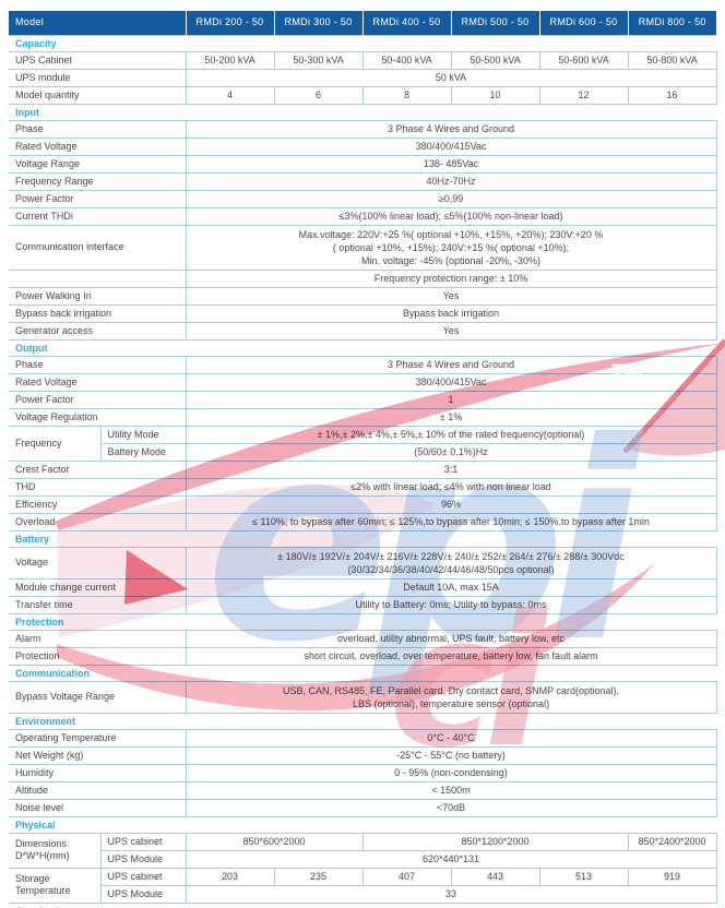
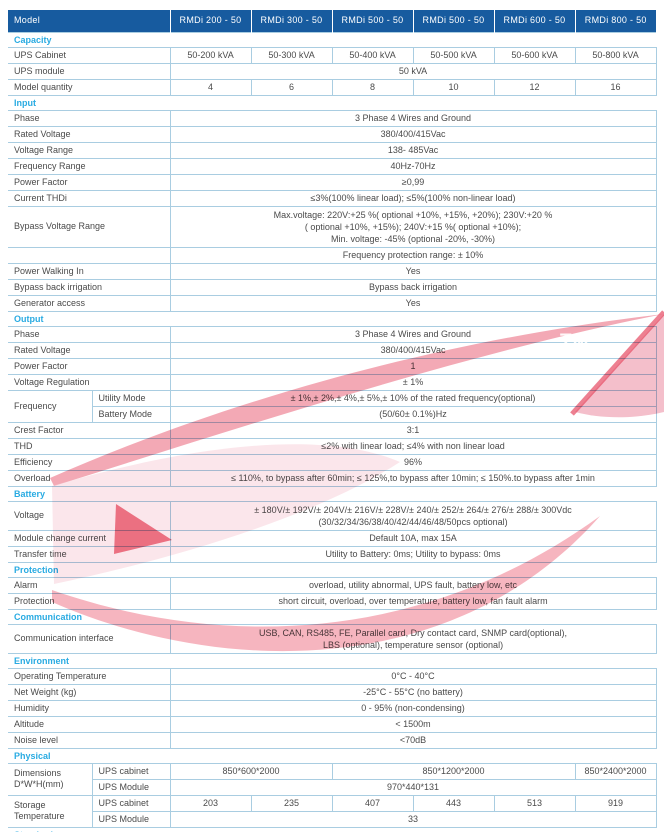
- Model	RMDi 200 - 50	RMDi 300 - 50	RMDi 400 - 50	RMDi 500 - 50	RMDi 600 - 50	RMDi 800 - 50
+ Model	RMDi 200 - 50	RMDi 300 - 50	RMDi 500 - 50	RMDi 500 - 50	RMDi 600 - 50	RMDi 800 - 50
  Capacity
  UPS Cabinet	50-200 kVA	50-300 kVA	50-400 kVA	50-500 kVA	50-600 kVA	50-800 kVA
  UPS module	50 kVA
  Model quantity	4	6	8	10	12	16
  Input
  Phase	3 Phase 4 Wires and Ground
  Rated Voltage	380/400/415Vac
  Voltage Range	138- 485Vac
  Frequency Range	40Hz-70Hz
  Power Factor	≥0,99
  Current THDi	≤3%(100% linear load); ≤5%(100% non-linear load)
- Communication interface	Max.voltage: 220V:+25 %( optional +10%, +15%, +20%); 230V:+20 % ( optional +10%, +15%); 240V:+15 %( optional +10%); Min. voltage: -45% (optional -20%, -30%)
+ Bypass Voltage Range	Max.voltage: 220V:+25 %( optional +10%, +15%, +20%); 230V:+20 % ( optional +10%, +15%); 240V:+15 %( optional +10%); Min. voltage: -45% (optional -20%, -30%)
  	Frequency protection range: ± 10%
  Power Walking In	Yes
  Bypass back irrigation	Bypass back irrigation
  Generator access	Yes
  Output
  Phase	3 Phase 4 Wires and Ground
  Rated Voltage	380/400/415Vac
  Power Factor	1
  Voltage Regulation	± 1%
  Frequency	Utility Mode	± 1%,± 2%,± 4%,± 5%,± 10% of the rated frequency(optional)
  Battery Mode	(50/60± 0.1%)Hz
  Crest Factor	3:1
  THD	≤2% with linear load; ≤4% with non linear load
  Efficiency	96%
  Overload	≤ 110%, to bypass after 60min; ≤ 125%,to bypass after 10min; ≤ 150%.to bypass after 1min
  Battery
  Voltage	± 180V/± 192V/± 204V/± 216V/± 228V/± 240/± 252/± 264/± 276/± 288/± 300Vdc (30/32/34/36/38/40/42/44/46/48/50pcs optional)
  Module change current	Default 10A, max 15A
  Transfer time	Utility to Battery: 0ms; Utility to bypass: 0ms
  Protection
  Alarm	overload, utility abnormal, UPS fault, battery low, etc
  Protection	short circuit, overload, over temperature, battery low, fan fault alarm
  Communication
- Bypass Voltage Range	USB, CAN, RS485, FE, Parallel card, Dry contact card, SNMP card(optional), LBS (optional), temperature sensor (optional)
+ Communication interface	USB, CAN, RS485, FE, Parallel card, Dry contact card, SNMP card(optional), LBS (optional), temperature sensor (optional)
  Environment
  Operating Temperature	0°C - 40°C
  Net Weight (kg)	-25°C - 55°C (no battery)
  Humidity	0 - 95% (non-condensing)
  Altitude	< 1500m
  Noise level	<70dB
  Physical
  Dimensions D*W*H(mm)	UPS cabinet	850*600*2000	850*1200*2000	850*2400*2000
- UPS Module	620*440*131
+ UPS Module	970*440*131
  Storage Temperature	UPS cabinet	203	235	407	443	513	919
  UPS Module	33
- epi
- ci
  TM
